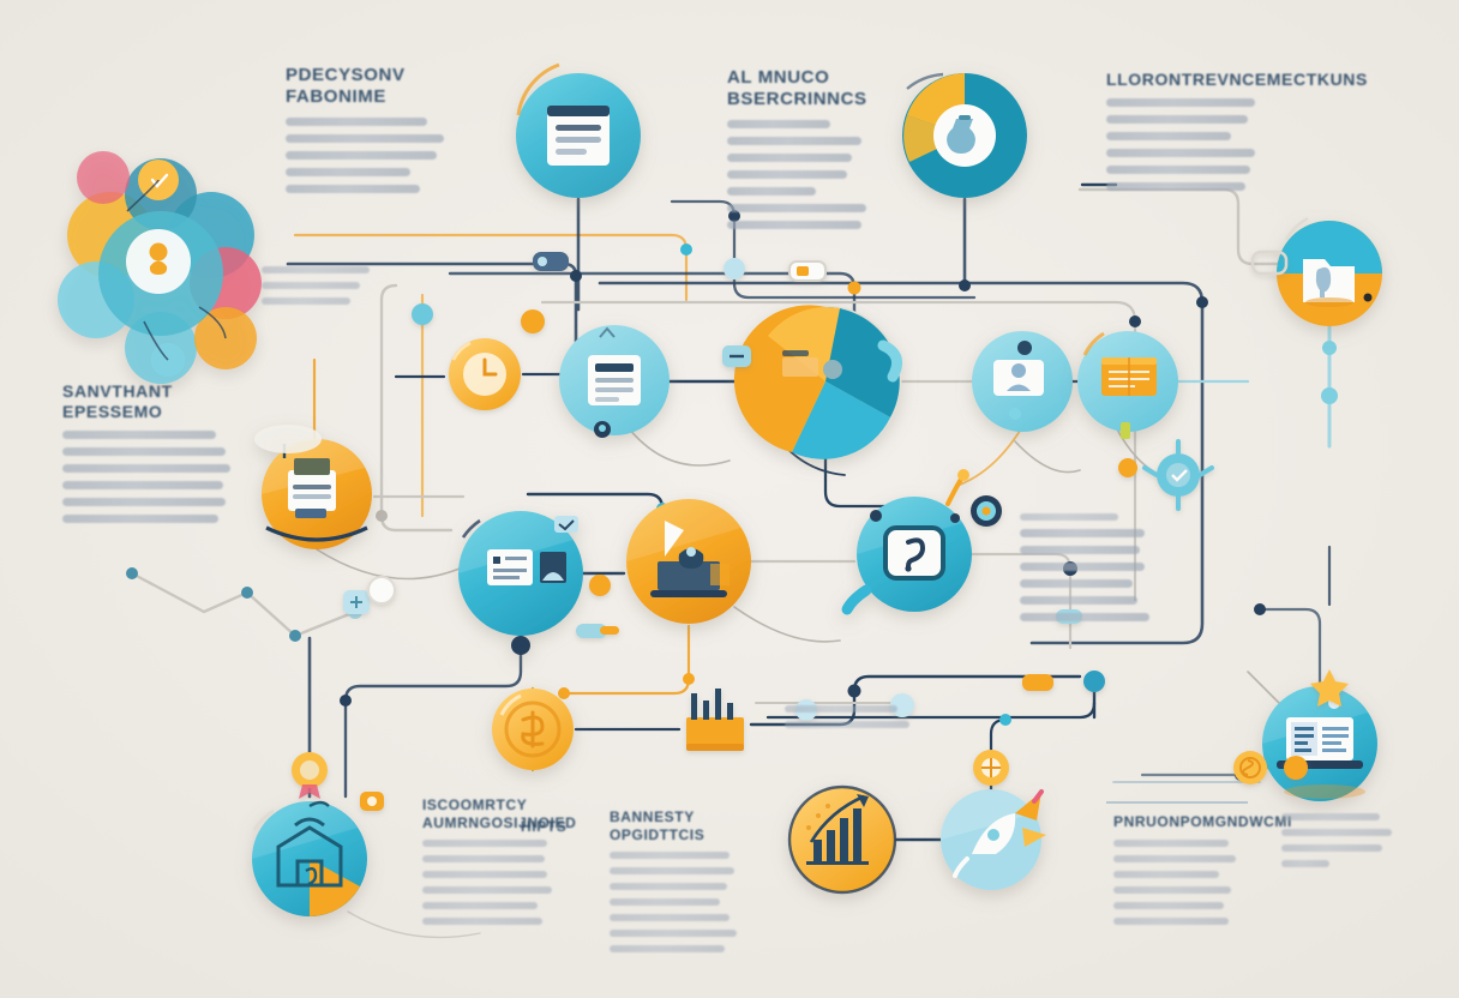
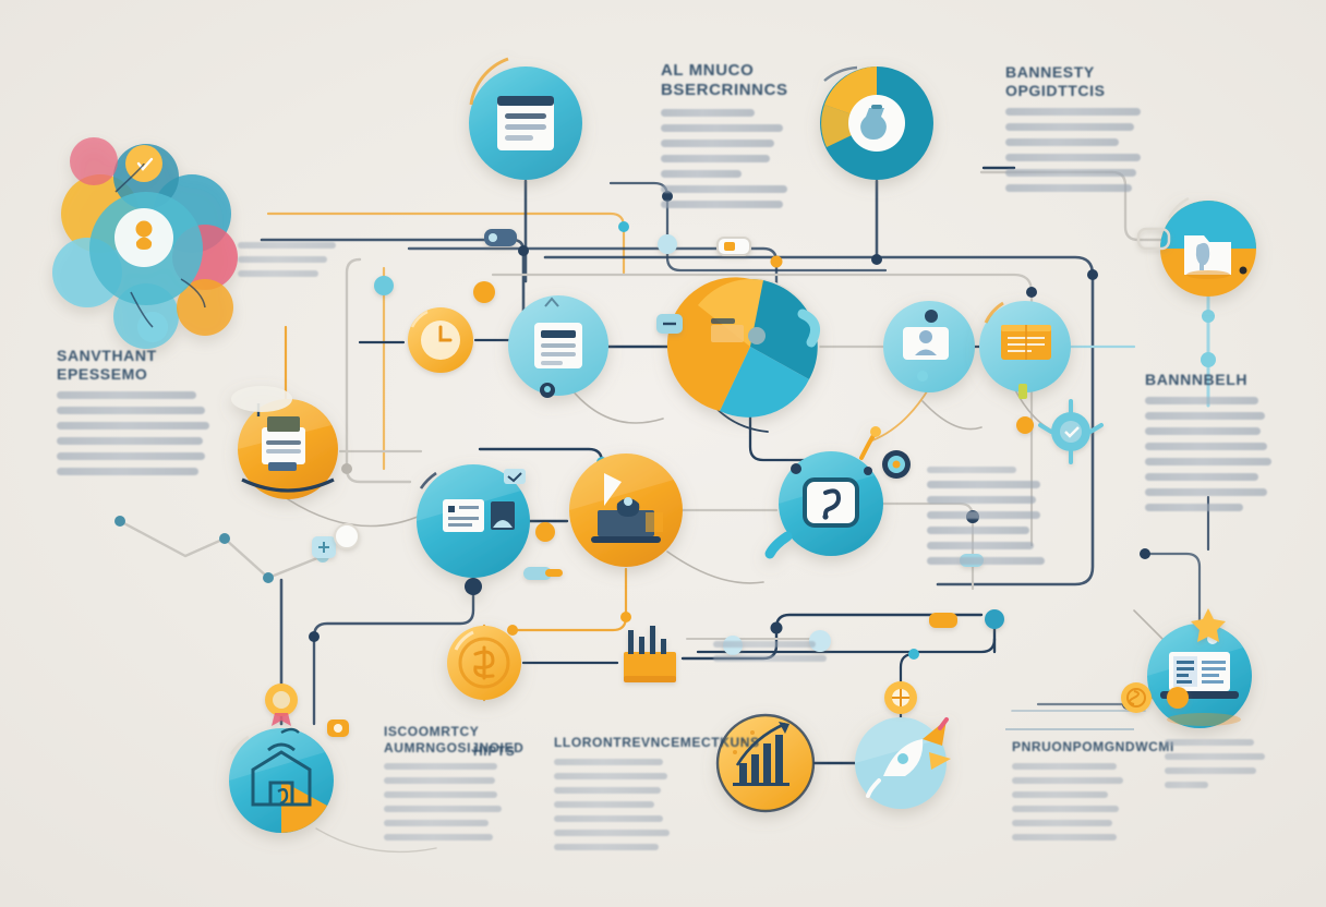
- PDECYSONV FABONIME
  AL MNUCO BSERCRINNCS
- LLORONTREVNCEMECTKUNS
+ BANNESTY OPGIDTTCIS
  SANVTHANT EPESSEMO
+ BANNNBELH
  ISCOOMRTCY
  AUMRNGOSIJNOIED
  HIPTS
- BANNESTY OPGIDTTCIS
+ LLORONTREVNCEMECTKUNS
  PNRUONPOMGNDWC
